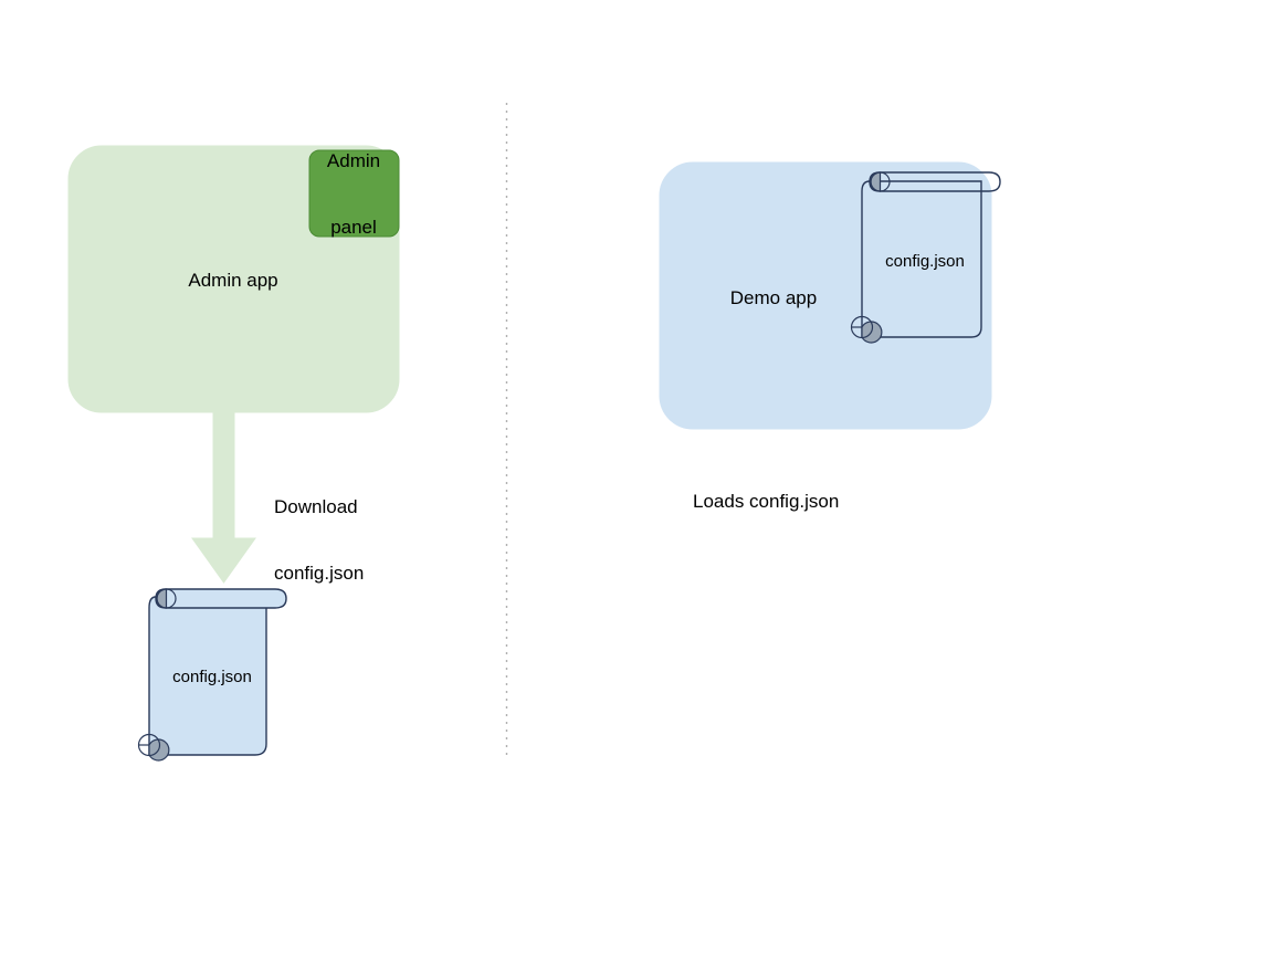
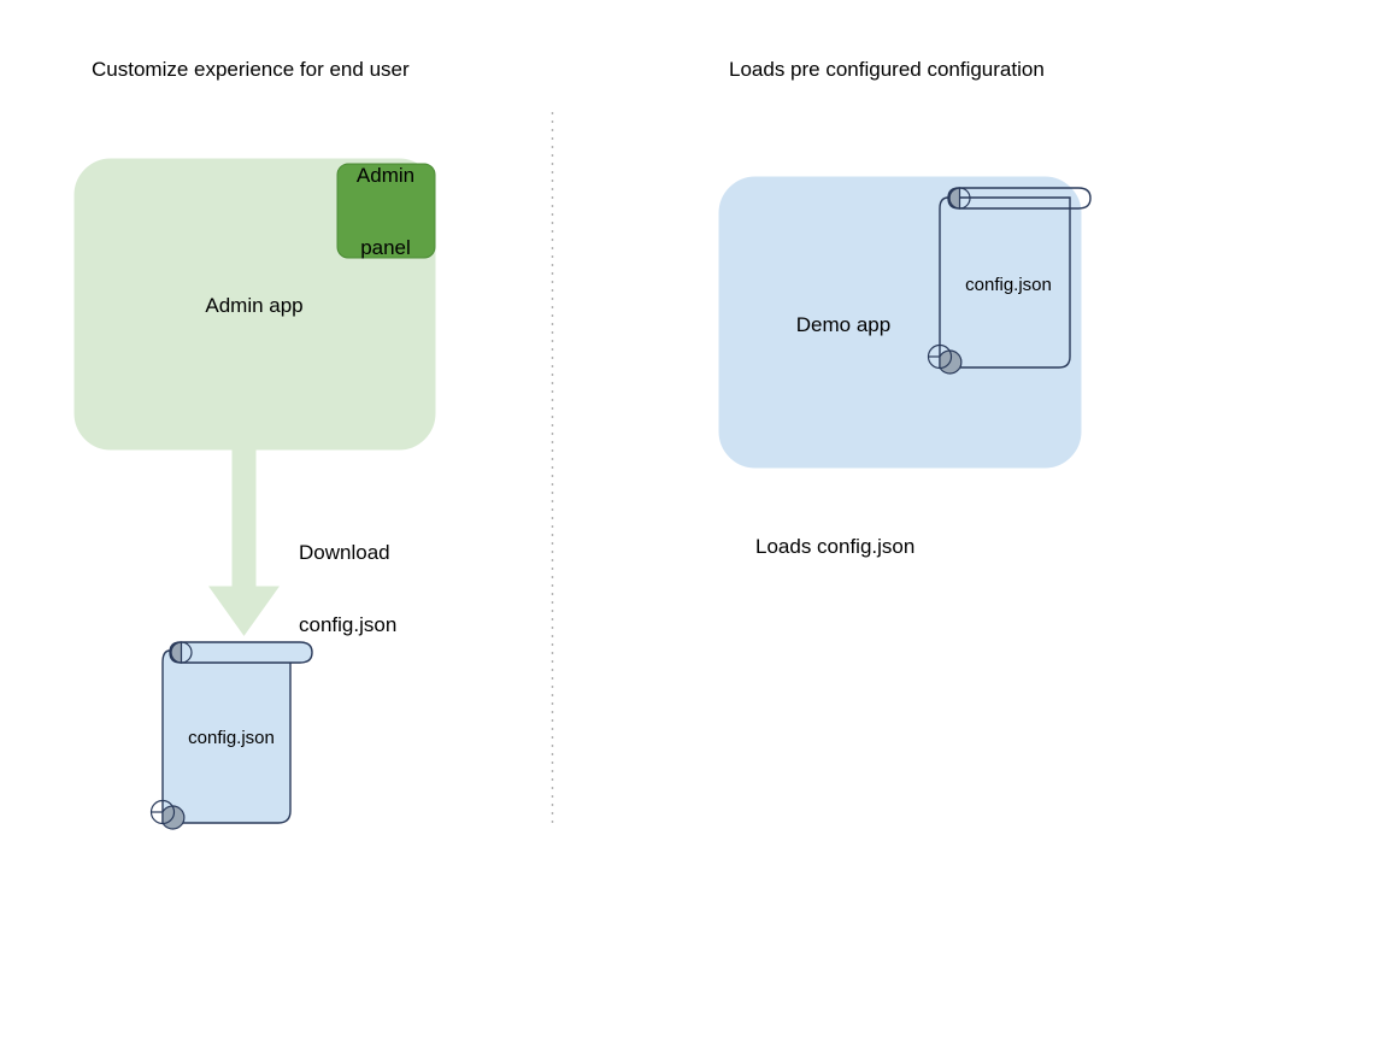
+ Customize experience for end user
+ Loads pre configured configuration
  Admin app
  Admin
  panel
  Download
  config.json
  config.json
  Demo app
  config.json
  Loads config.json
